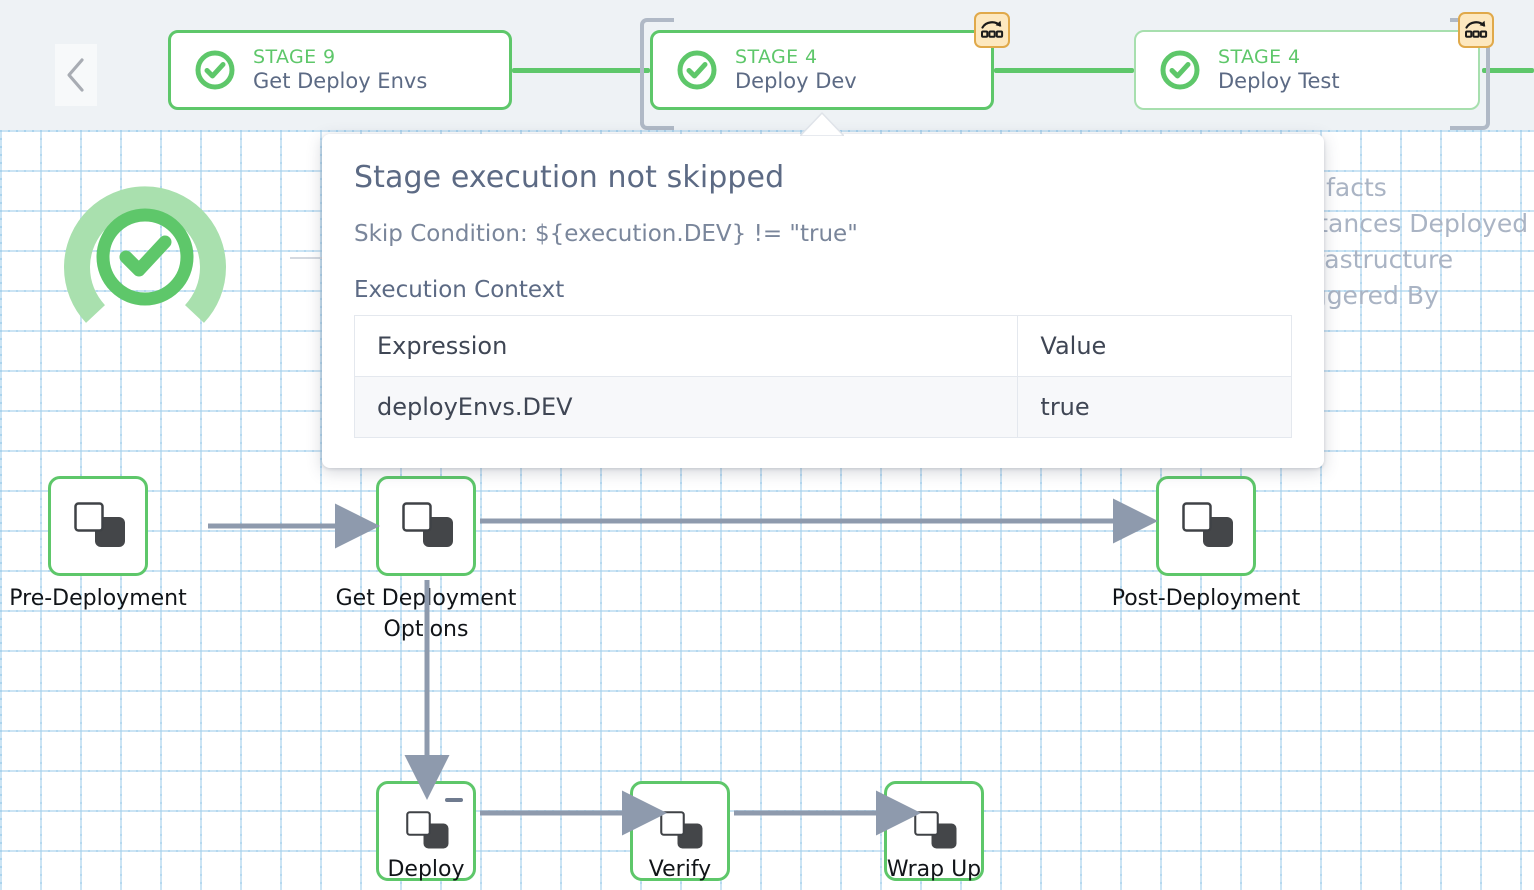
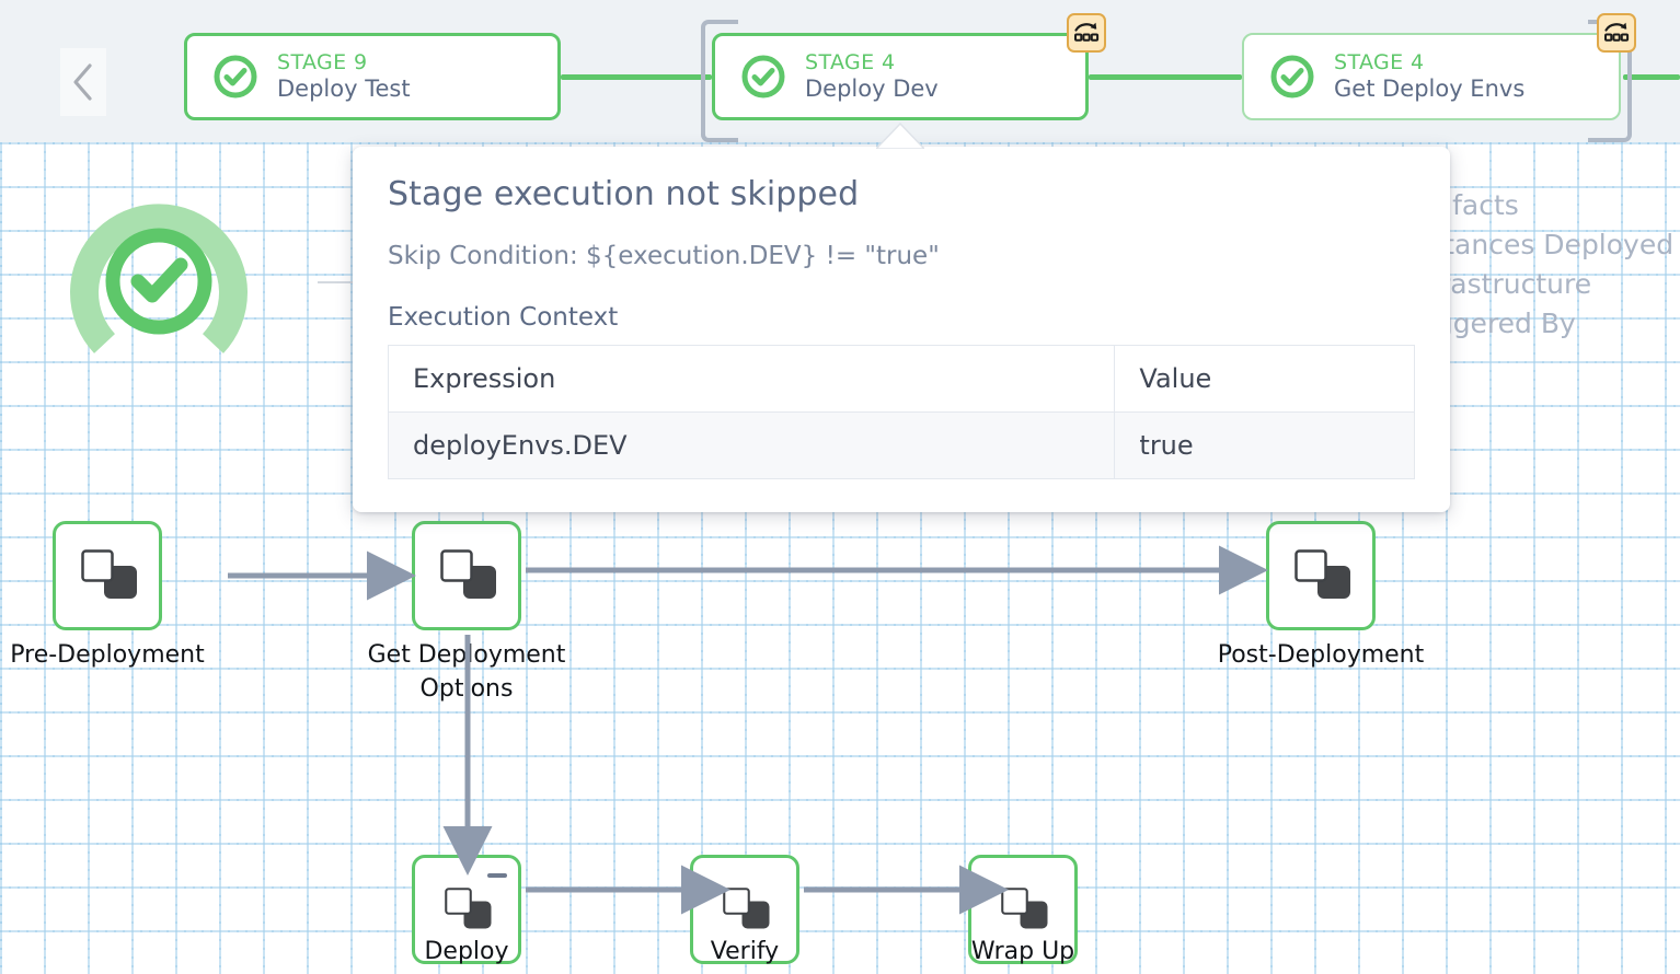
  Pre-Deployment
  Get Depoyment Optons
  Post-Deployment
  Deploy
  Verify
  Wrap Up
  ances Deployed
  astructure
  Stage execution not skipped
  Skip Condition: ${execution.DEV} != "true"
  Execution Context
  Expression	Value
  deployEnvs.DEV	true
  STAGE 9
- Get Deploy Envs
+ Deploy Test
  STAGE 4
  Deploy Dev
  STAGE 4
- Deploy Test
+ Get Deploy Envs
